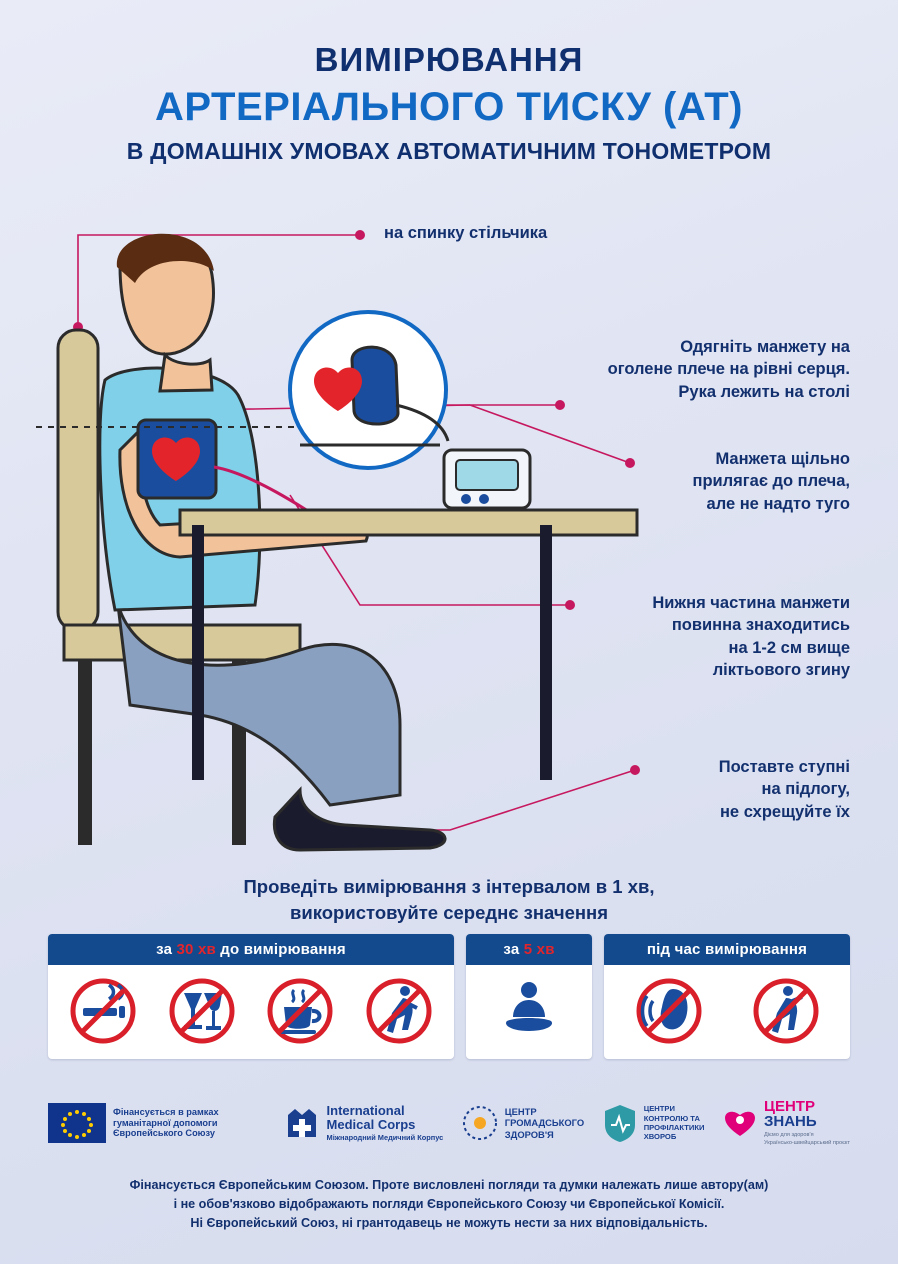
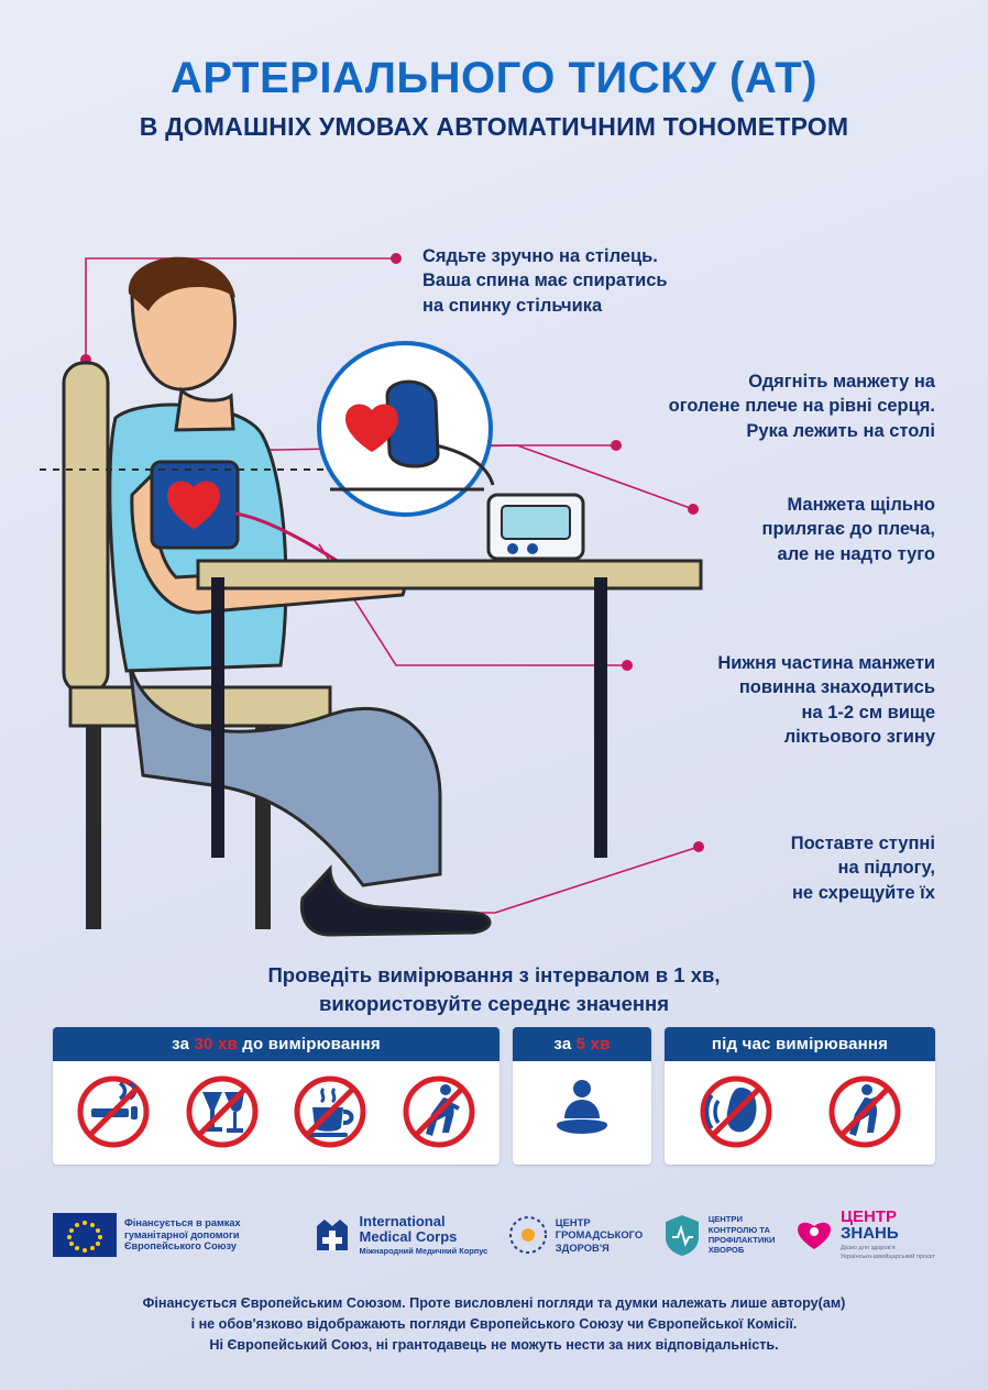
- ВИМІРЮВАННЯ
  АРТЕРІАЛЬНОГО ТИСКУ (АТ)
  В ДОМАШНІХ УМОВАХ АВТОМАТИЧНИМ ТОНОМЕТРОМ
+ Сядьте зручно на стілець.
+ Ваша спина має спиратись
  на спинку стільчика
  Одягніть манжету на
  оголене плече на рівні серця.
  Рука лежить на столі
  Манжета щільно
  прилягає до плеча,
  але не надто туго
  Нижня частина манжети
  повинна знаходитись
  на 1-2 см вище
  ліктьового згину
  Поставте ступні
  на підлогу,
  не схрещуйте їх
  Проведіть вимірювання з інтервалом в 1 хв,
  використовуйте середнє значення
  за 30 хв до вимірювання
  за 5 хв
  під час вимірювання
  Фінансується в рамках гуманітарної допомоги Європейського Союзу
  International
  Medical Corps
  Міжнародний Медичний Корпус
  ЦЕНТР
  ГРОМАДСЬКОГО
  ЗДОРОВ'Я
  ЦЕНТРИ
  КОНТРОЛЮ ТА
  ПРОФІЛАКТИКИ
  ХВОРОБ
  ЦЕНТР
  ЗНАНЬ
  Фінансується Європейським Союзом. Проте висловлені погляди та думки належать лише автору(ам)
  і не обов'язково відображають погляди Європейського Союзу чи Європейської Комісії.
  Ні Європейський Союз, ні грантодавець не можуть нести за них відповідальність.
